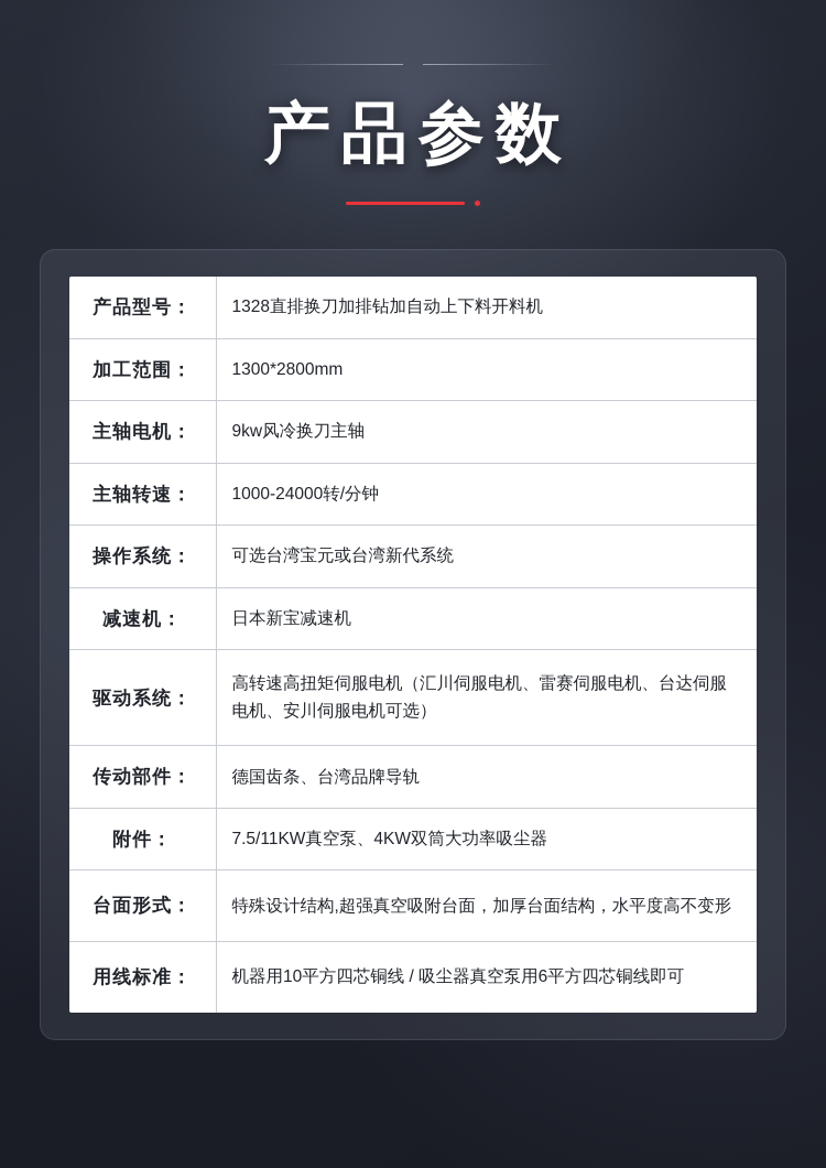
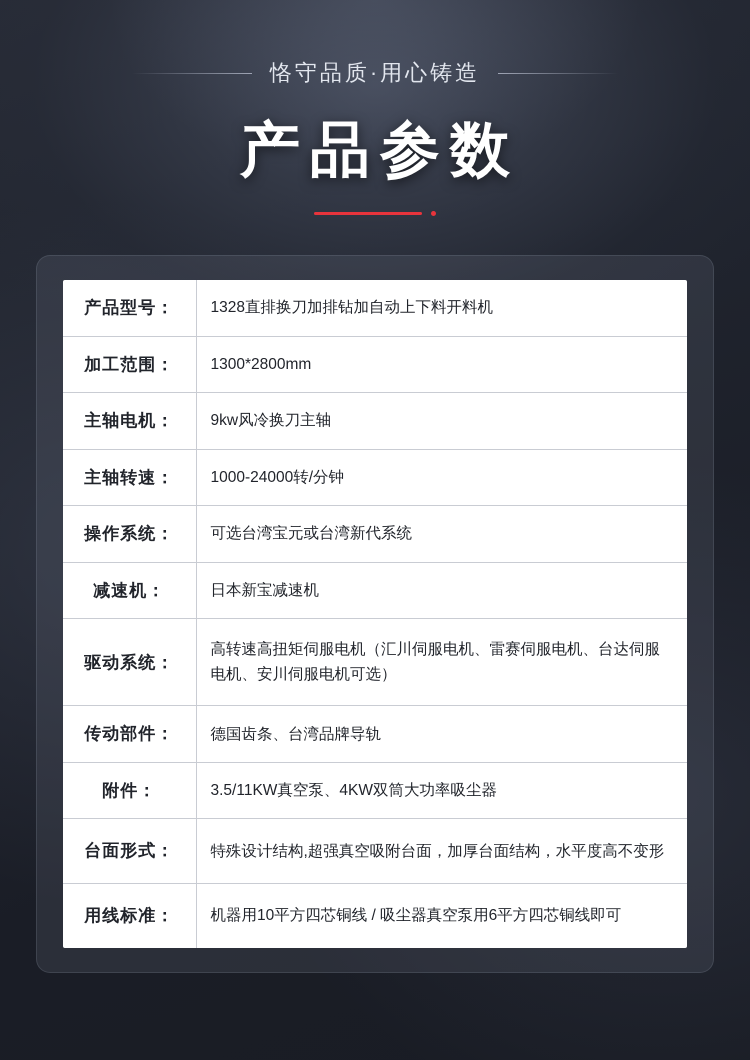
+ 恪守品质·用心铸造
  产品参数
  产品型号：	1328直排换刀加排钻加自动上下料开料机
  加工范围：	1300*2800mm
  主轴电机：	9kw风冷换刀主轴
  主轴转速：	1000-24000转/分钟
  操作系统：	可选台湾宝元或台湾新代系统
  减速机：	日本新宝减速机
  驱动系统：	高转速高扭矩伺服电机（汇川伺服电机、雷赛伺服电机、台达伺服电机、安川伺服电机可选）
  传动部件：	德国齿条、台湾品牌导轨
- 附件：	7.5/11KW真空泵、4KW双筒大功率吸尘器
+ 附件：	3.5/11KW真空泵、4KW双筒大功率吸尘器
  台面形式：	特殊设计结构,超强真空吸附台面，加厚台面结构，水平度高不变形
  用线标准：	机器用10平方四芯铜线 / 吸尘器真空泵用6平方四芯铜线即可
